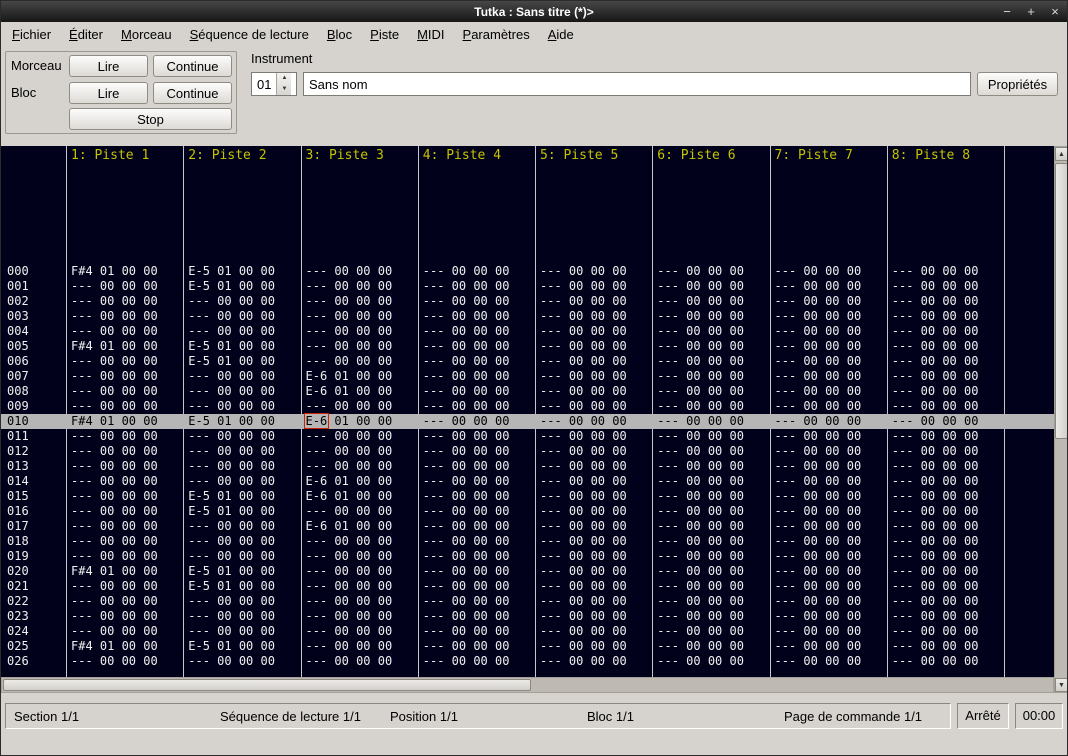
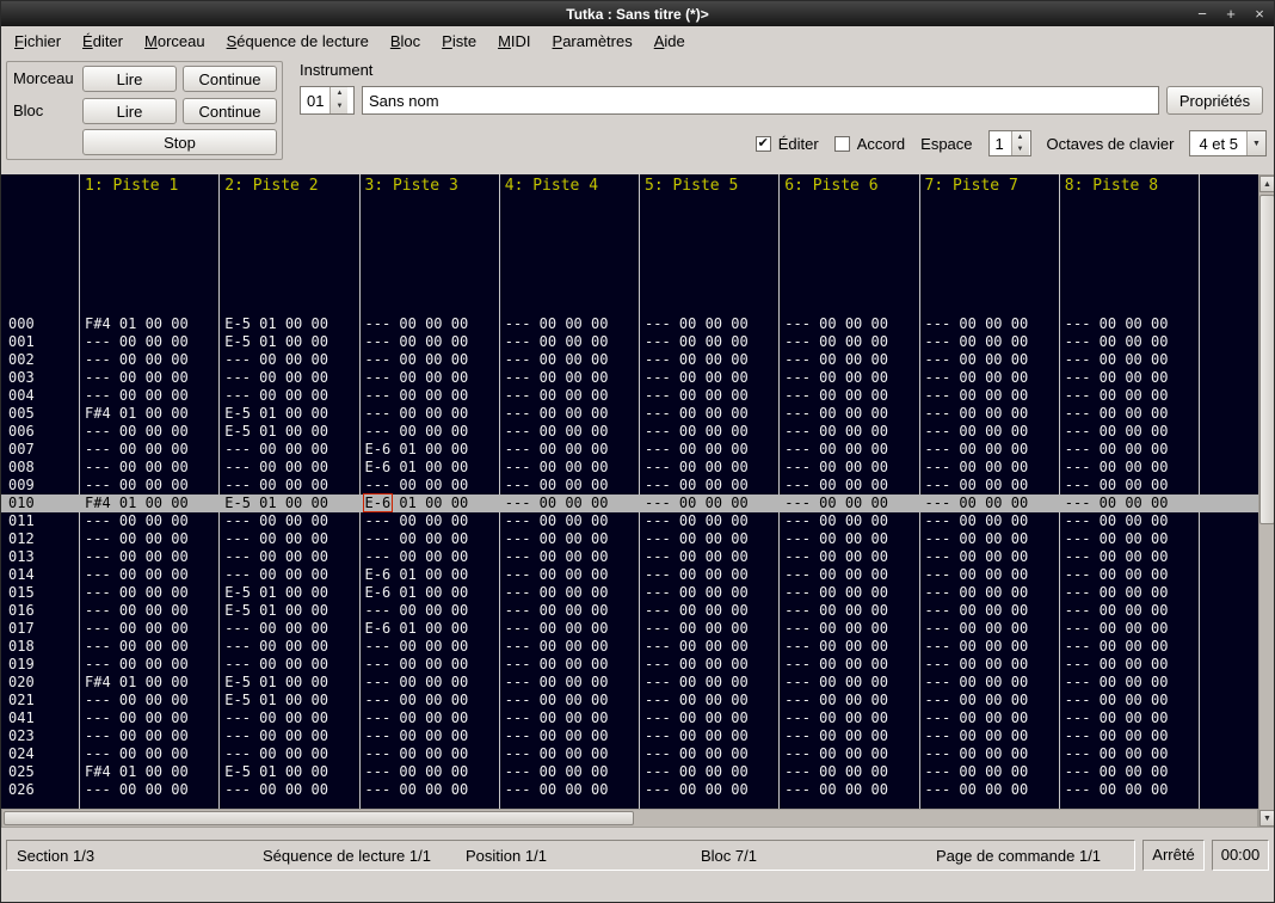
  Tutka : Sans titre (*)>
  −
  +
  ×
  F
  ichier
  É
  diter
  M
  orceau
  S
  équence de lecture
  B
  loc
  P
  iste
  M
  IDI
  P
  aramètres
  A
  ide
  Morceau
  Lire
  Continue
  Bloc
  Lire
  Continue
  Stop
  Instrument
  01
  Sans nom
  Propriétés
+ ✔
+ Éditer
+ Accord
+ Espace
+ 1
+ Octaves de clavier
+ 4 et 5
  1: Piste 1
  2: Piste 2
  3: Piste 3
  4: Piste 4
  5: Piste 5
  6: Piste 6
  7: Piste 7
  8: Piste 8
  000
  F#4 01 00 00
  E-5 01 00 00
  --- 00 00 00
  --- 00 00 00
  --- 00 00 00
  --- 00 00 00
  --- 00 00 00
  --- 00 00 00
  001
  --- 00 00 00
  E-5 01 00 00
  --- 00 00 00
  --- 00 00 00
  --- 00 00 00
  --- 00 00 00
  --- 00 00 00
  --- 00 00 00
  002
  --- 00 00 00
  --- 00 00 00
  --- 00 00 00
  --- 00 00 00
  --- 00 00 00
  --- 00 00 00
  --- 00 00 00
  --- 00 00 00
  003
  --- 00 00 00
  --- 00 00 00
  --- 00 00 00
  --- 00 00 00
  --- 00 00 00
  --- 00 00 00
  --- 00 00 00
  --- 00 00 00
  004
  --- 00 00 00
  --- 00 00 00
  --- 00 00 00
  --- 00 00 00
  --- 00 00 00
  --- 00 00 00
  --- 00 00 00
  --- 00 00 00
  005
  F#4 01 00 00
  E-5 01 00 00
  --- 00 00 00
  --- 00 00 00
  --- 00 00 00
  --- 00 00 00
  --- 00 00 00
  --- 00 00 00
  006
  --- 00 00 00
  E-5 01 00 00
  --- 00 00 00
  --- 00 00 00
  --- 00 00 00
  --- 00 00 00
  --- 00 00 00
  --- 00 00 00
  007
  --- 00 00 00
  --- 00 00 00
  E-6 01 00 00
  --- 00 00 00
  --- 00 00 00
  --- 00 00 00
  --- 00 00 00
  --- 00 00 00
  008
  --- 00 00 00
  --- 00 00 00
  E-6 01 00 00
  --- 00 00 00
  --- 00 00 00
  --- 00 00 00
  --- 00 00 00
  --- 00 00 00
  009
  --- 00 00 00
  --- 00 00 00
  --- 00 00 00
  --- 00 00 00
  --- 00 00 00
  --- 00 00 00
  --- 00 00 00
  --- 00 00 00
  010
  F#4 01 00 00
  E-5 01 00 00
  E-6 01 00 00
  --- 00 00 00
  --- 00 00 00
  --- 00 00 00
  --- 00 00 00
  --- 00 00 00
  011
  --- 00 00 00
  --- 00 00 00
  --- 00 00 00
  --- 00 00 00
  --- 00 00 00
  --- 00 00 00
  --- 00 00 00
  --- 00 00 00
  012
  --- 00 00 00
  --- 00 00 00
  --- 00 00 00
  --- 00 00 00
  --- 00 00 00
  --- 00 00 00
  --- 00 00 00
  --- 00 00 00
  013
  --- 00 00 00
  --- 00 00 00
  --- 00 00 00
  --- 00 00 00
  --- 00 00 00
  --- 00 00 00
  --- 00 00 00
  --- 00 00 00
  014
  --- 00 00 00
  --- 00 00 00
  E-6 01 00 00
  --- 00 00 00
  --- 00 00 00
  --- 00 00 00
  --- 00 00 00
  --- 00 00 00
  015
  --- 00 00 00
  E-5 01 00 00
  E-6 01 00 00
  --- 00 00 00
  --- 00 00 00
  --- 00 00 00
  --- 00 00 00
  --- 00 00 00
  016
  --- 00 00 00
  E-5 01 00 00
  --- 00 00 00
  --- 00 00 00
  --- 00 00 00
  --- 00 00 00
  --- 00 00 00
  --- 00 00 00
  017
  --- 00 00 00
  --- 00 00 00
  E-6 01 00 00
  --- 00 00 00
  --- 00 00 00
  --- 00 00 00
  --- 00 00 00
  --- 00 00 00
  018
  --- 00 00 00
  --- 00 00 00
  --- 00 00 00
  --- 00 00 00
  --- 00 00 00
  --- 00 00 00
  --- 00 00 00
  --- 00 00 00
  019
  --- 00 00 00
  --- 00 00 00
  --- 00 00 00
  --- 00 00 00
  --- 00 00 00
  --- 00 00 00
  --- 00 00 00
  --- 00 00 00
  020
  F#4 01 00 00
  E-5 01 00 00
  --- 00 00 00
  --- 00 00 00
  --- 00 00 00
  --- 00 00 00
  --- 00 00 00
  --- 00 00 00
  021
  --- 00 00 00
  E-5 01 00 00
  --- 00 00 00
  --- 00 00 00
  --- 00 00 00
  --- 00 00 00
  --- 00 00 00
  --- 00 00 00
- 022
+ 041
  --- 00 00 00
  --- 00 00 00
  --- 00 00 00
  --- 00 00 00
  --- 00 00 00
  --- 00 00 00
  --- 00 00 00
  --- 00 00 00
  023
  --- 00 00 00
  --- 00 00 00
  --- 00 00 00
  --- 00 00 00
  --- 00 00 00
  --- 00 00 00
  --- 00 00 00
  --- 00 00 00
  024
  --- 00 00 00
  --- 00 00 00
  --- 00 00 00
  --- 00 00 00
  --- 00 00 00
  --- 00 00 00
  --- 00 00 00
  --- 00 00 00
  025
  F#4 01 00 00
  E-5 01 00 00
  --- 00 00 00
  --- 00 00 00
  --- 00 00 00
  --- 00 00 00
  --- 00 00 00
  --- 00 00 00
  026
  --- 00 00 00
  --- 00 00 00
  --- 00 00 00
  --- 00 00 00
  --- 00 00 00
  --- 00 00 00
  --- 00 00 00
  --- 00 00 00
- Section 1/1
+ Section 1/3
  Séquence de lecture 1/1
  Position 1/1
- Bloc 1/1
+ Bloc 7/1
  Page de commande 1/1
  Arrêté
  00:00
